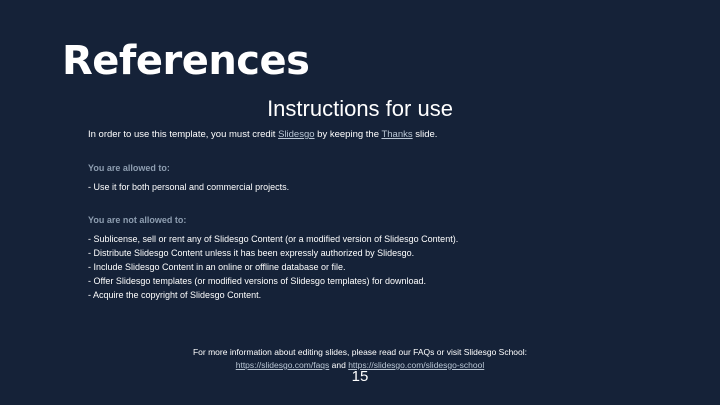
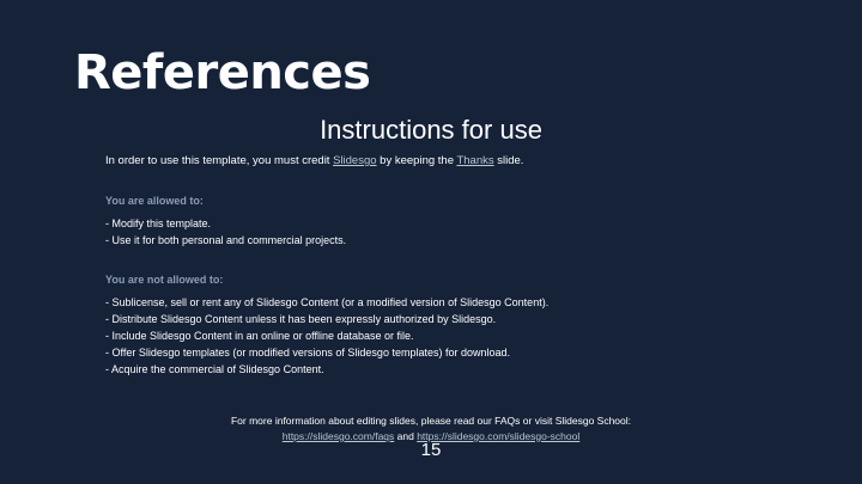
  References
  Instructions for use
  In order to use this template, you must credit Slidesgo by keeping the Thanks slide.
  You are allowed to:
+ - Modify this template.
  - Use it for both personal and commercial projects.
  You are not allowed to:
  - Sublicense, sell or rent any of Slidesgo Content (or a modified version of Slidesgo Content).
  - Distribute Slidesgo Content unless it has been expressly authorized by Slidesgo.
  - Include Slidesgo Content in an online or offline database or file.
  - Offer Slidesgo templates (or modified versions of Slidesgo templates) for download.
- - Acquire the copyright of Slidesgo Content.
+ - Acquire the commercial of Slidesgo Content.
  For more information about editing slides, please read our FAQs or visit Slidesgo School:
  https://slidesgo.com/faqs and https://slidesgo.com/slidesgo-school
  15
